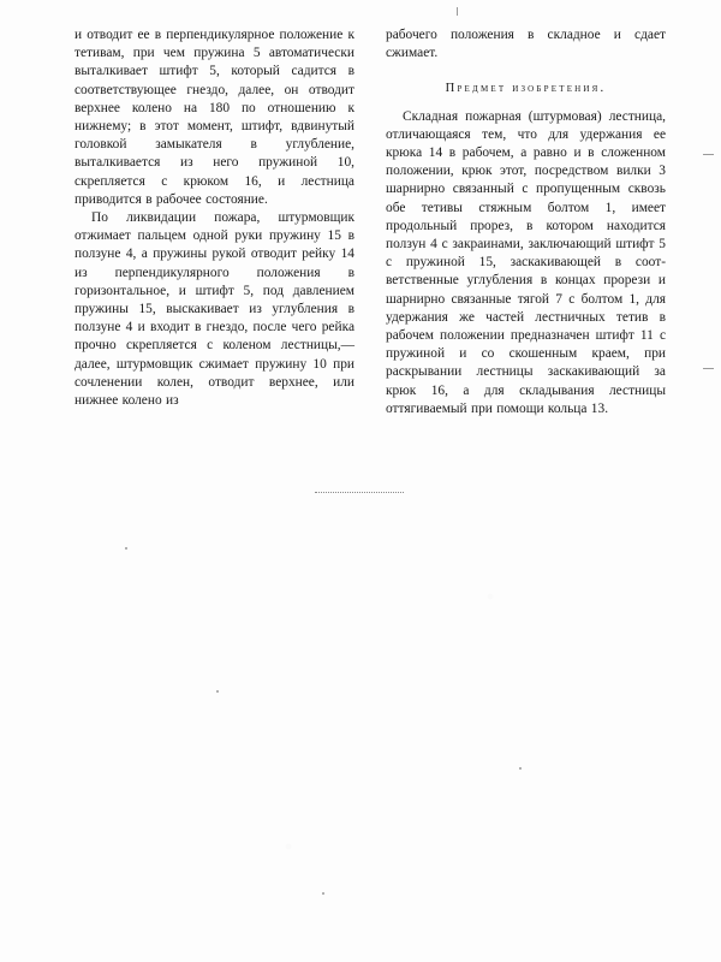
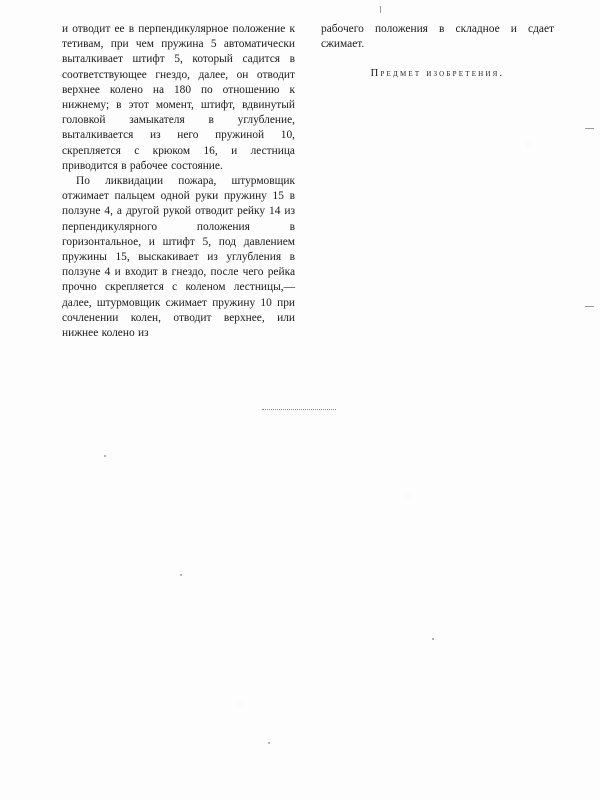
  и отводит ее в перпендикулярное по­ложение к тетивам, при чем пружина 5 автоматически выталкивает штифт 5, который садится в соответ­ствующее гнездо, далее, он отводит верхнее колено на 180 по отношению к нижнему; в этот момент, штифт, вдвинутый головкой замыкателя в углу­бление, выталкивается из него пружи­ной 10, скрепляется с крюком 16, и лестница приводится в рабочее со­стояние.
- По ликвидации пожара, штурмовщик отжимает пальцем одной руки пружи­ну 15 в ползуне 4, а пружины рукой отводит рейку 14 из перпендикуляр­ного положения в горизонтальное, и штифт 5, под давлением пружины 15, выскакивает из углубления в ползуне 4 и входит в гнездо, после чего рейка прочно скрепляется с коленом лестни­цы,—далее, штурмовщик сжимает пружи­ну 10 при сочленении колен, отво­дит верхнее, или нижнее колено из
+ По ликвидации пожара, штурмовщик отжимает пальцем одной руки пружи­ну 15 в ползуне 4, а другой рукой отводит рейку 14 из перпендикуляр­ного положения в горизонтальное, и штифт 5, под давлением пружины 15, выскакивает из углубления в ползуне 4 и входит в гнездо, после чего рейка прочно скрепляется с коленом лестни­цы,—далее, штурмовщик сжимает пружи­ну 10 при сочленении колен, отво­дит верхнее, или нижнее колено из
  рабочего положения в складное и сдает сжимает.
  Предмет изобретения.
- Складная пожарная (штурмовая) лест­ница, отличающаяся тем, что для удержа­ния ее крюка 14 в рабочем, а равно и в сложенном положении, крюк этот, посред­ством вилки 3 шарнирно связанный с пропущенным сквозь обе тетивы стяж­ным болтом 1, имеет продольный про­рез, в котором находится ползун 4 с закраинами, заключающий штифт 5 с пружиной 15, заскакивающей в соот­ветственные углубления в концах про­рези и шарнирно связанные тягой 7 с болтом 1, для удержания же частей лестничных тетив в рабочем положении предназначен штифт 11 с пружиной и со скошенным краем, при раскрывании лестницы заскакивающий за крюк 16, а для складывания лестницы оттягивае­мый при помощи кольца 13.
